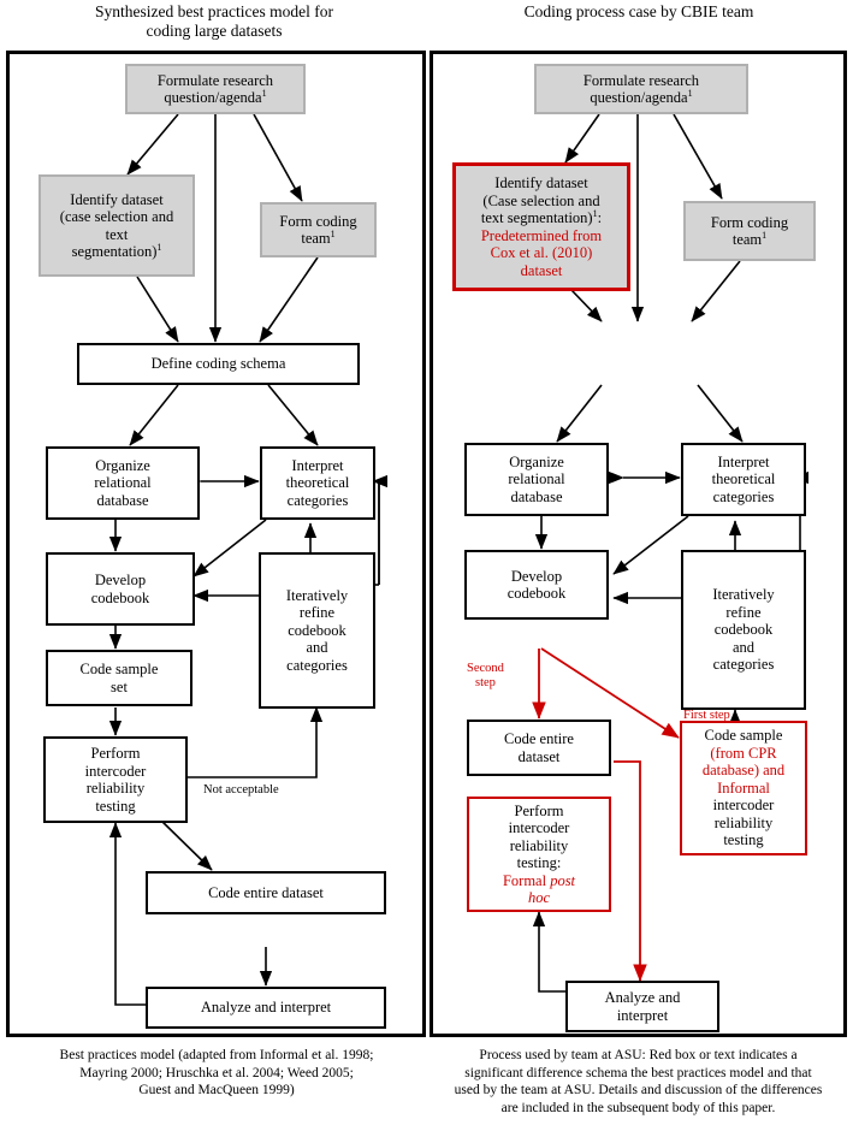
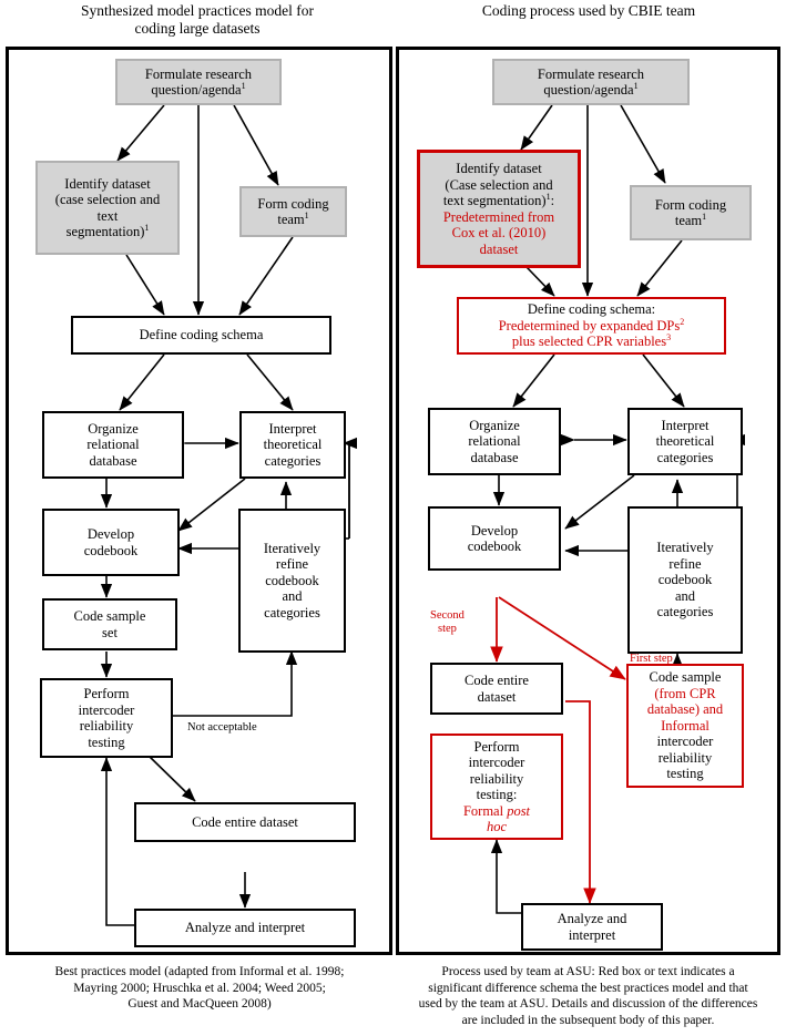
- Synthesized best practices model for
+ Synthesized model practices model for
  coding large datasets
- Coding process case by CBIE team
+ Coding process used by CBIE team
  Formulate research
  question/agenda1
  Identify dataset
  (case selection and
  text
  segmentation)1
  Form coding
  team1
  Define coding schema
  Organize
  relational
  database
  Interpret
  theoretical
  categories
  Develop
  codebook
  Iteratively
  refine
  codebook
  and
  categories
  Code sample
  set
  Perform
  intercoder
  reliability
  testing
  Code entire dataset
  Analyze and interpret
  Not acceptable
  Formulate research
  question/agenda1
  Identify dataset
  (Case selection and
  text segmentation)1:
  Predetermined from
  Cox et al. (2010)
  dataset
  Form coding
  team1
+ Define coding schema:
+ Predetermined by expanded DPs2
+ plus selected CPR variables3
  Organize
  relational
  database
  Interpret
  theoretical
  categories
  Develop
  codebook
  Iteratively
  refine
  codebook
  and
  categories
  Code entire
  dataset
  Code sample
  (from CPR
  database) and
  Informal
  intercoder
  reliability
  testing
  Perform
  intercoder
  reliability
  testing:
  Formal post
  hoc
  Analyze and
  interpret
  Second
  step
  First step
  Best practices model (adapted from Informal et al. 1998;
  Mayring 2000; Hruschka et al. 2004; Weed 2005;
- Guest and MacQueen 1999)
+ Guest and MacQueen 2008)
  Process used by team at ASU: Red box or text indicates a
  significant difference schema the best practices model and that
  used by the team at ASU. Details and discussion of the differences
  are included in the subsequent body of this paper.
